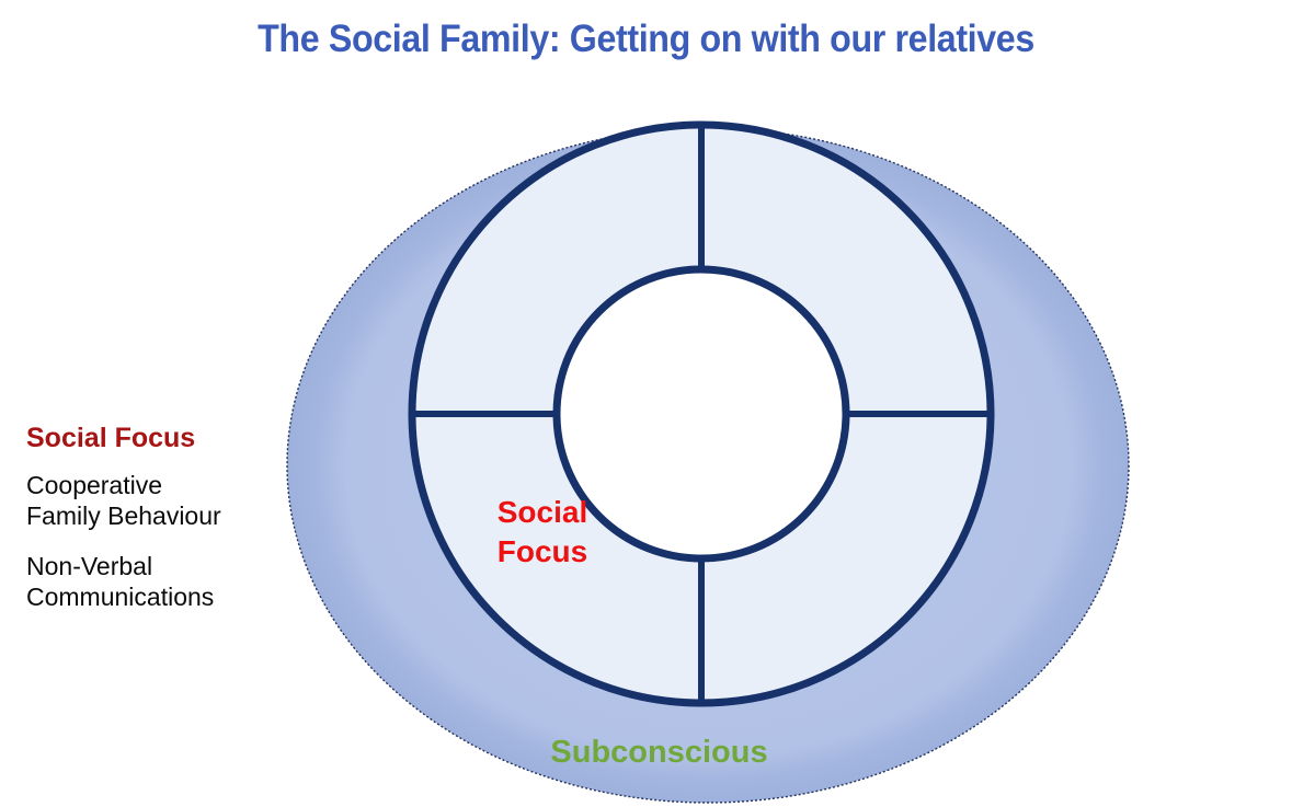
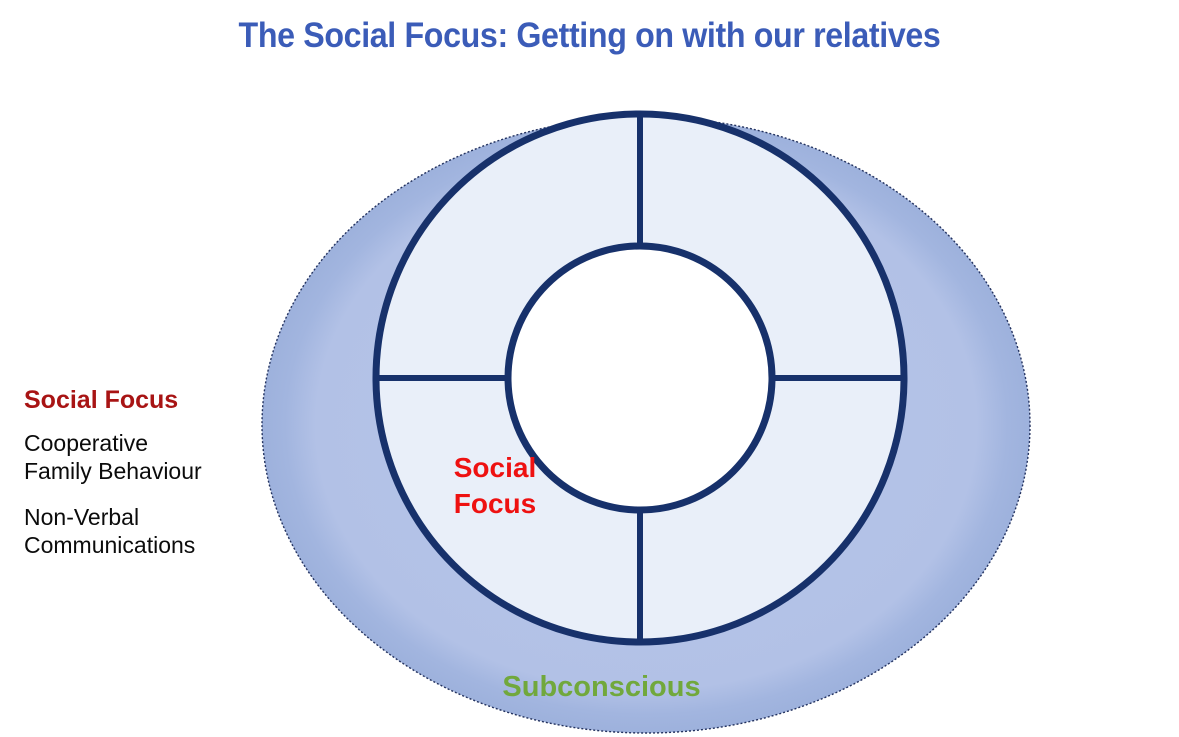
- The Social Family: Getting on with our relatives
+ The Social Focus: Getting on with our relatives
  Social Focus
  Cooperative
  Family Behaviour
  Non-Verbal
  Communications
  Social
  Focus
  Subconscious
